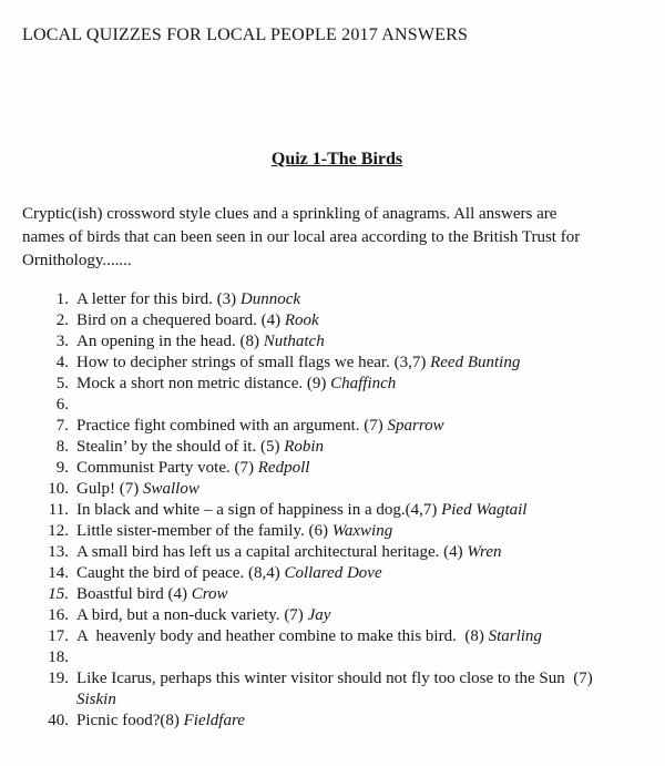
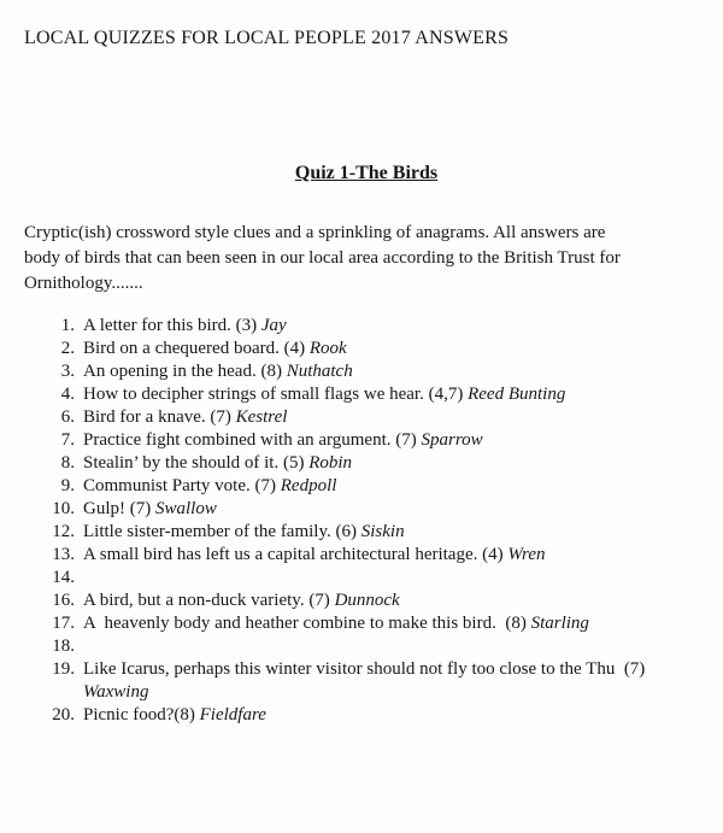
  LOCAL QUIZZES FOR LOCAL PEOPLE 2017 ANSWERS
  Quiz 1-The Birds
  Cryptic(ish) crossword style clues and a sprinkling of anagrams. All answers are
- names of birds that can been seen in our local area according to the British Trust for
+ body of birds that can been seen in our local area according to the British Trust for
  Ornithology.......
  1.
- A letter for this bird. (3) Dunnock
+ A letter for this bird. (3) Jay
  2.
  Bird on a chequered board. (4) Rook
  3.
  An opening in the head. (8) Nuthatch
  4.
- How to decipher strings of small flags we hear. (3,7) Reed Bunting
+ How to decipher strings of small flags we hear. (4,7) Reed Bunting
- 5.
- Mock a short non metric distance. (9) Chaffinch
  6.
+ Bird for a knave. (7) Kestrel
  7.
  Practice fight combined with an argument. (7) Sparrow
  8.
  Stealin’ by the should of it. (5) Robin
  9.
  Communist Party vote. (7) Redpoll
  10.
  Gulp! (7) Swallow
- 11.
- In black and white – a sign of happiness in a dog.(4,7) Pied Wagtail
  12.
- Little sister-member of the family. (6) Waxwing
+ Little sister-member of the family. (6) Siskin
  13.
  A small bird has left us a capital architectural heritage. (4) Wren
  14.
- Caught the bird of peace. (8,4) Collared Dove
- 15.
- Boastful bird (4) Crow
  16.
- A bird, but a non-duck variety. (7) Jay
+ A bird, but a non-duck variety. (7) Dunnock
  17.
  A heavenly body and heather combine to make this bird. (8) Starling
  18.
  19.
- Like Icarus, perhaps this winter visitor should not fly too close to the Sun (7)
+ Like Icarus, perhaps this winter visitor should not fly too close to the Thu (7)
- Siskin
+ Waxwing
- 40.
+ 20.
  Picnic food?(8) Fieldfare
